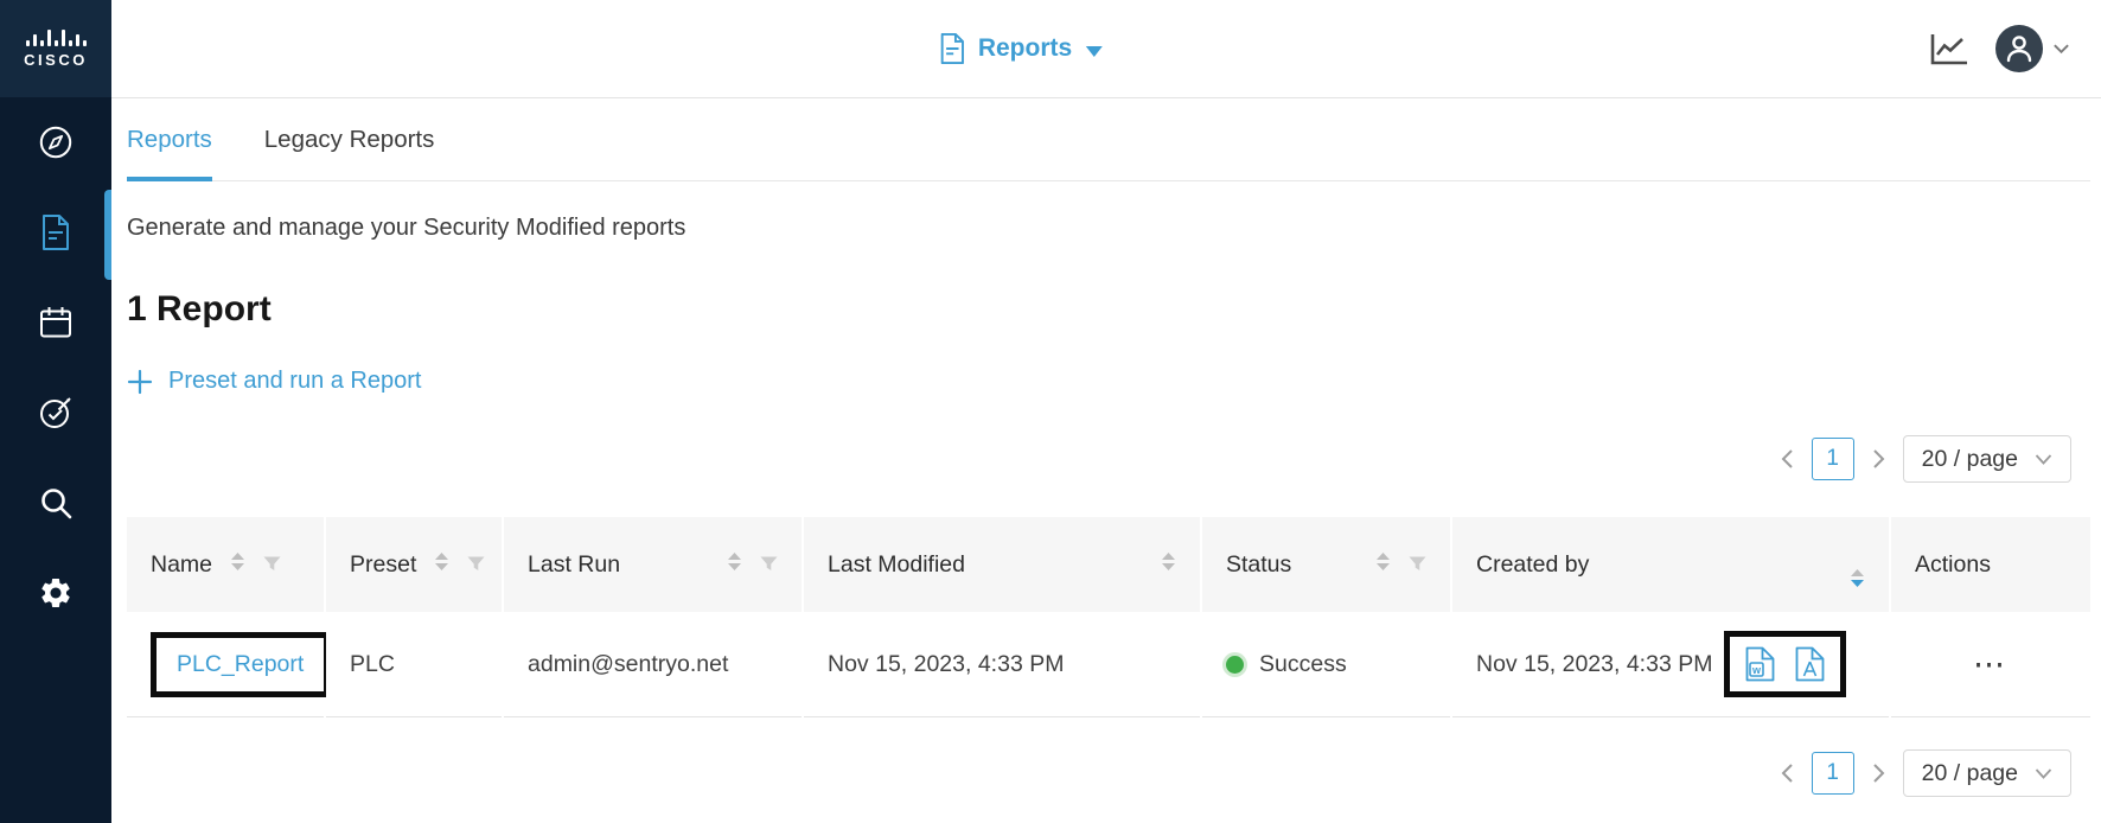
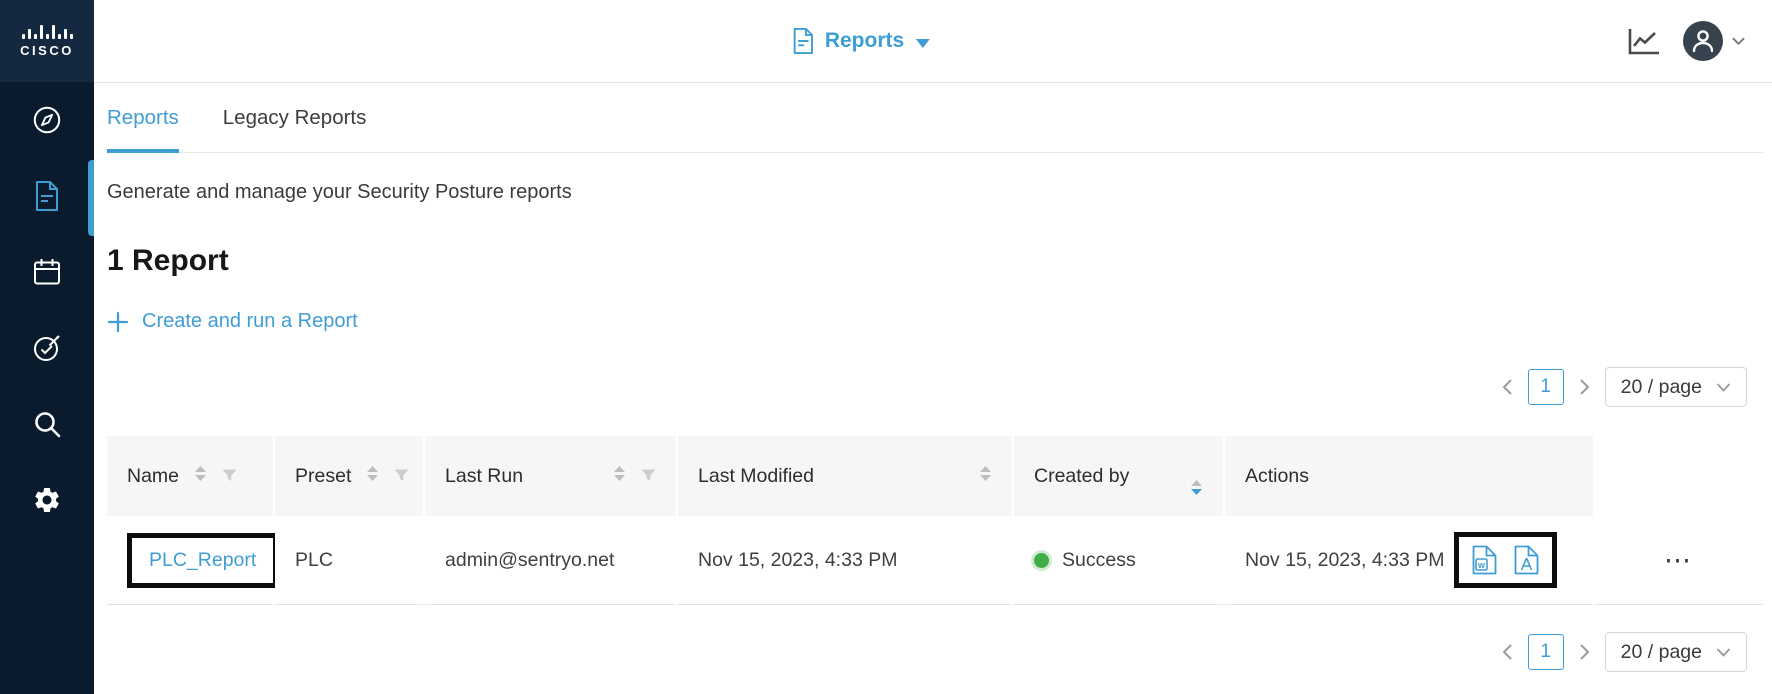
  CISCO
  Reports
  Reports
  Legacy Reports
- Generate and manage your Security Modified reports
+ Generate and manage your Security Posture reports
  1 Report
- Preset and run a Report
+ Create and run a Report
  1
  20 / page
  Name
  Preset
  Last Run
  Last Modified
- Status
  Created by
  Actions
  PLC_Report
  PLC
  admin@sentryo.net
  Nov 15, 2023, 4:33 PM
  Success
  Nov 15, 2023, 4:33 PM
  w
  ⋯
  1
  20 / page
